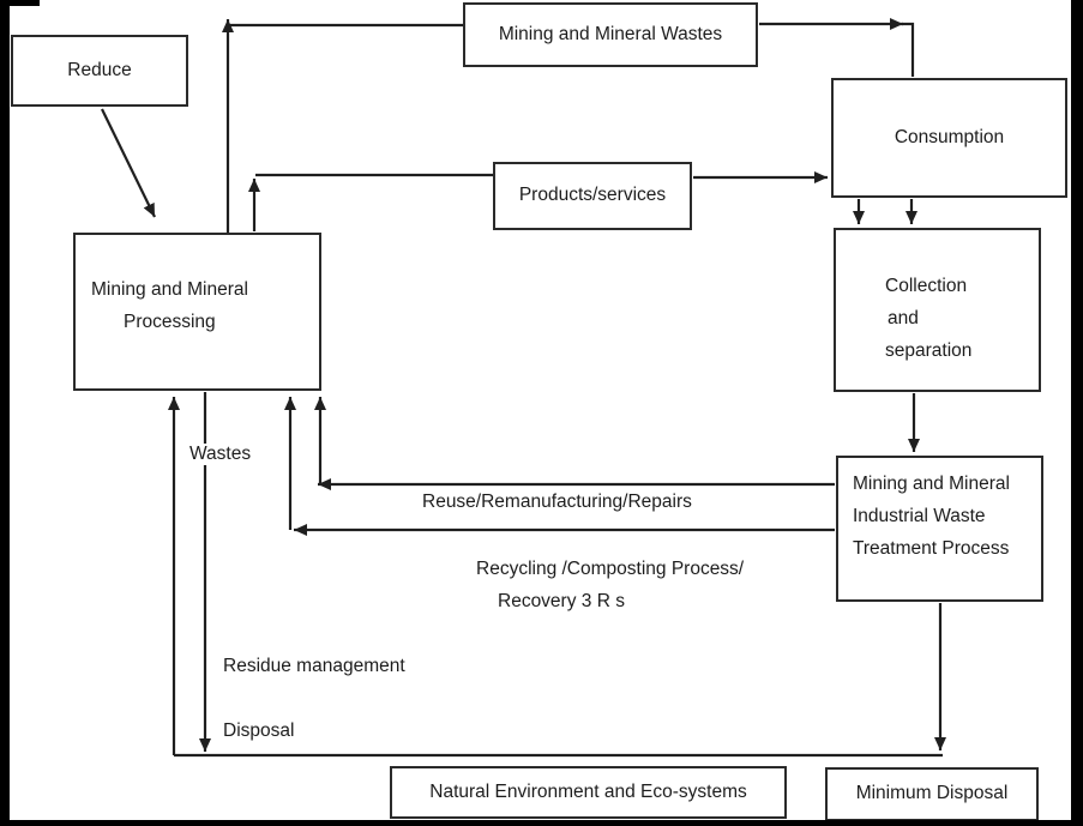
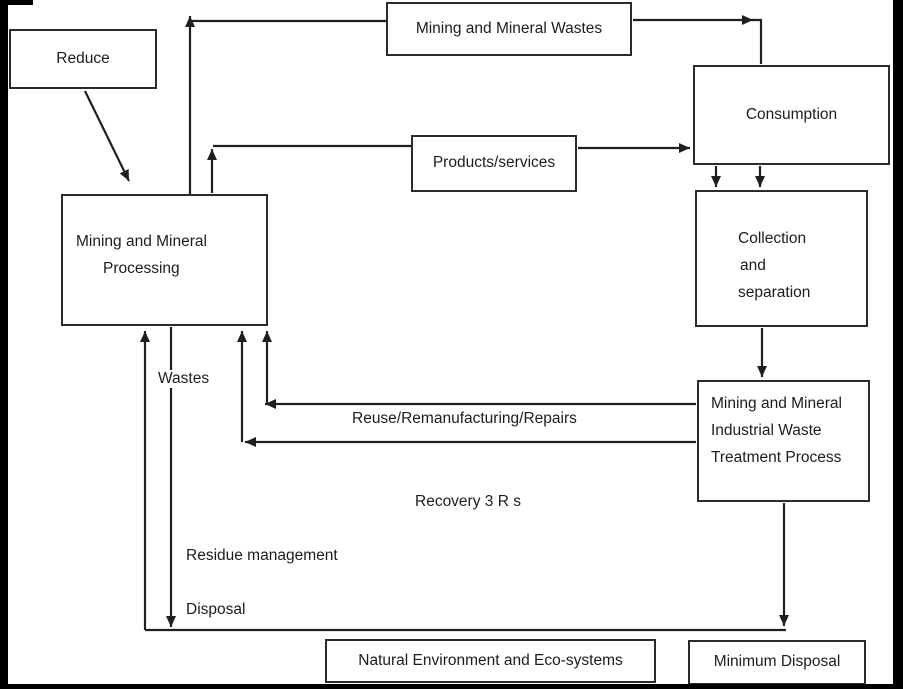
  Reduce
  Mining and Mineral Wastes
  Consumption
  Products/services
  Mining and Mineral
  Processing
  Collection
  and
  separation
  Mining and Mineral
  Industrial Waste
  Treatment Process
  Natural Environment and Eco-systems
  Minimum Disposal
  Wastes
  Reuse/Remanufacturing/Repairs
- Recycling /Composting Process/
  Recovery 3 R s
  Residue management
  Disposal
